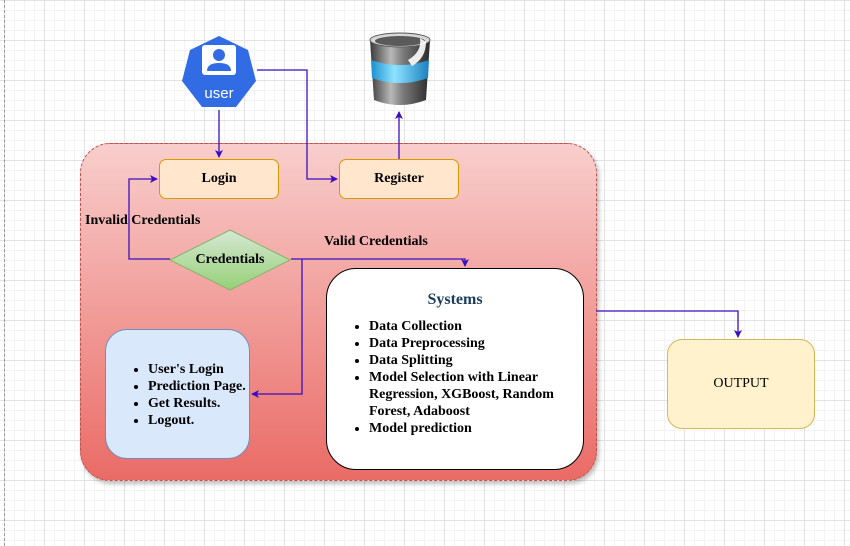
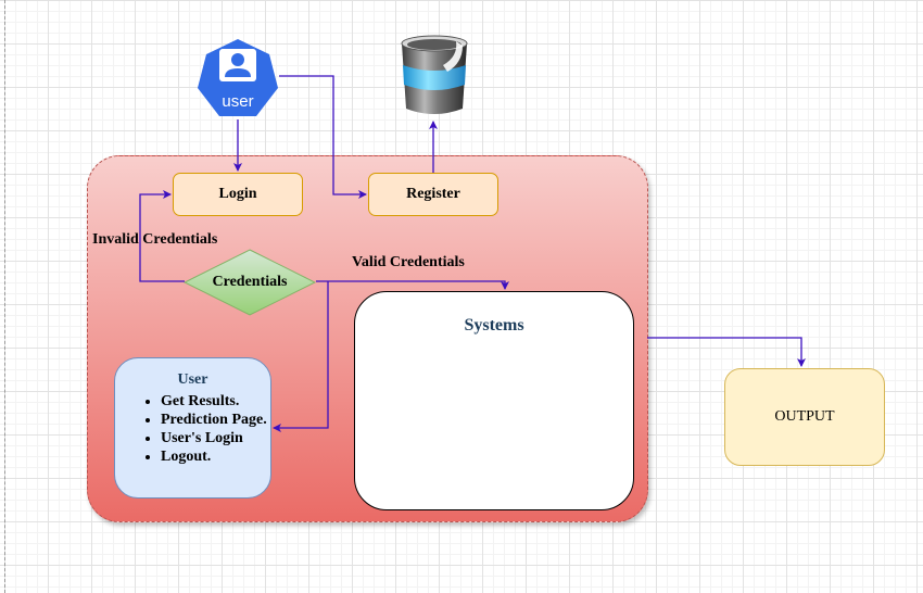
  user
  Login
  Register
  Credentials
  Invalid Credentials
  Valid Credentials
+ User
- User's Login
+ Get Results.
  Prediction Page.
- Get Results.
+ User's Login
  Logout.
  Systems
- Data Collection
- Data Preprocessing
- Data Splitting
- Model Selection with Linear Regression, XGBoost, Random Forest, Adaboost
- Model prediction
  OUTPUT
